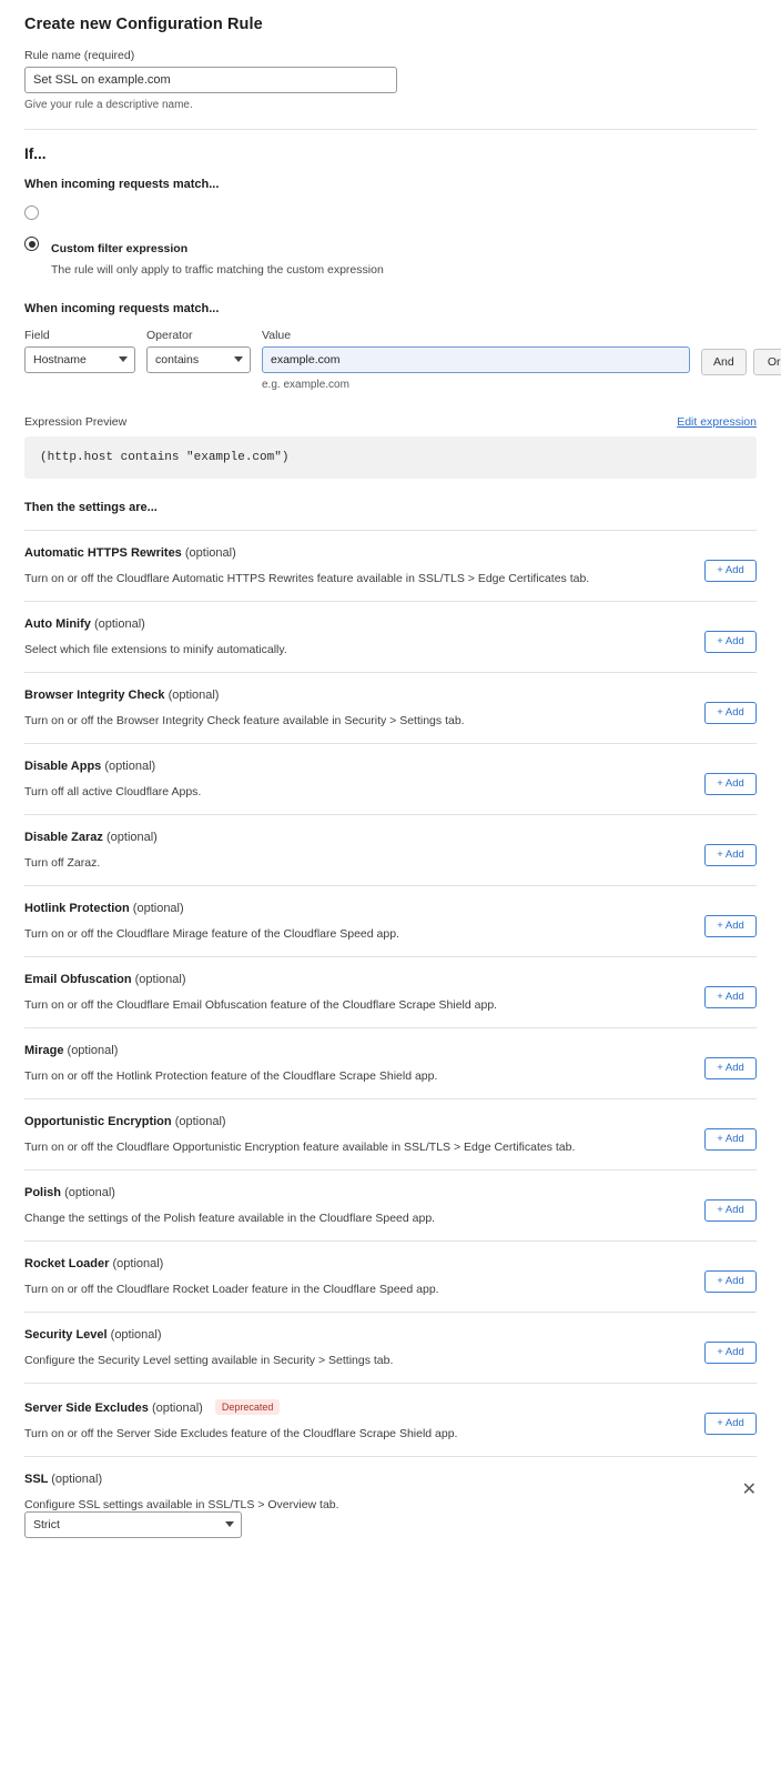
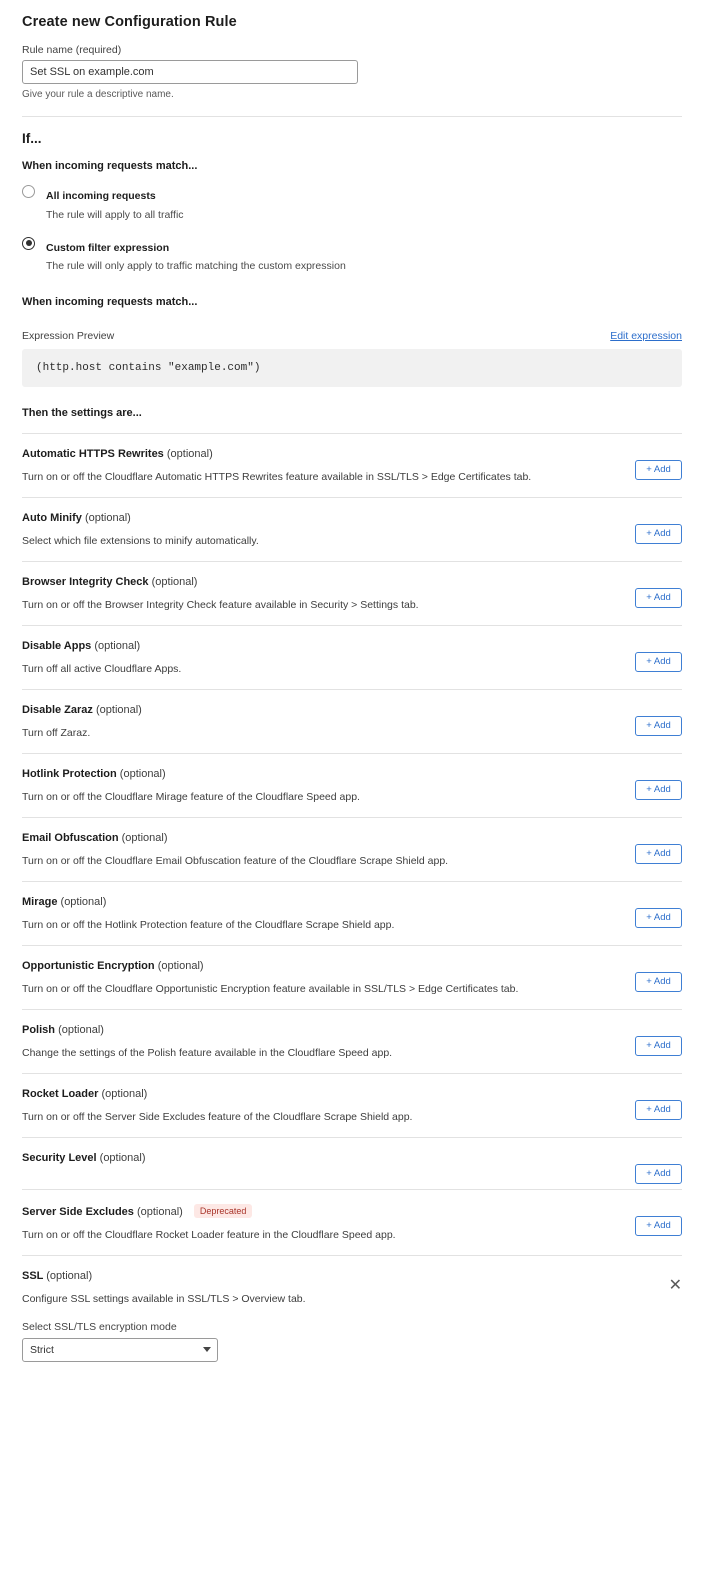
  Create new Configuration Rule
  Rule name (required)
  Set SSL on example.com
  Give your rule a descriptive name.
  If...
  When incoming requests match...
+ All incoming requests
+ The rule will apply to all traffic
  Custom filter expression
  The rule will only apply to traffic matching the custom expression
  When incoming requests match...
- Field
- Hostname
- Operator
- contains
- Value
- example.com
- e.g. example.com
- And
- Or
  Expression Preview
  Edit expression
  (http.host contains "example.com")
  Then the settings are...
  Automatic HTTPS Rewrites (optional)
  Turn on or off the Cloudflare Automatic HTTPS Rewrites feature available in SSL/TLS > Edge Certificates tab.
  + Add
  Auto Minify (optional)
  Select which file extensions to minify automatically.
  + Add
  Browser Integrity Check (optional)
  Turn on or off the Browser Integrity Check feature available in Security > Settings tab.
  + Add
  Disable Apps (optional)
  Turn off all active Cloudflare Apps.
  + Add
  Disable Zaraz (optional)
  Turn off Zaraz.
  + Add
  Hotlink Protection (optional)
  Turn on or off the Cloudflare Mirage feature of the Cloudflare Speed app.
  + Add
  Email Obfuscation (optional)
  Turn on or off the Cloudflare Email Obfuscation feature of the Cloudflare Scrape Shield app.
  + Add
  Mirage (optional)
  Turn on or off the Hotlink Protection feature of the Cloudflare Scrape Shield app.
  + Add
  Opportunistic Encryption (optional)
  Turn on or off the Cloudflare Opportunistic Encryption feature available in SSL/TLS > Edge Certificates tab.
  + Add
  Polish (optional)
  Change the settings of the Polish feature available in the Cloudflare Speed app.
  + Add
  Rocket Loader (optional)
- Turn on or off the Cloudflare Rocket Loader feature in the Cloudflare Speed app.
+ Turn on or off the Server Side Excludes feature of the Cloudflare Scrape Shield app.
  + Add
  Security Level (optional)
- Configure the Security Level setting available in Security > Settings tab.
  + Add
  Server Side Excludes (optional) Deprecated
- Turn on or off the Server Side Excludes feature of the Cloudflare Scrape Shield app.
+ Turn on or off the Cloudflare Rocket Loader feature in the Cloudflare Speed app.
  + Add
  SSL (optional)
  Configure SSL settings available in SSL/TLS > Overview tab.
  ✕
+ Select SSL/TLS encryption mode
  Strict
